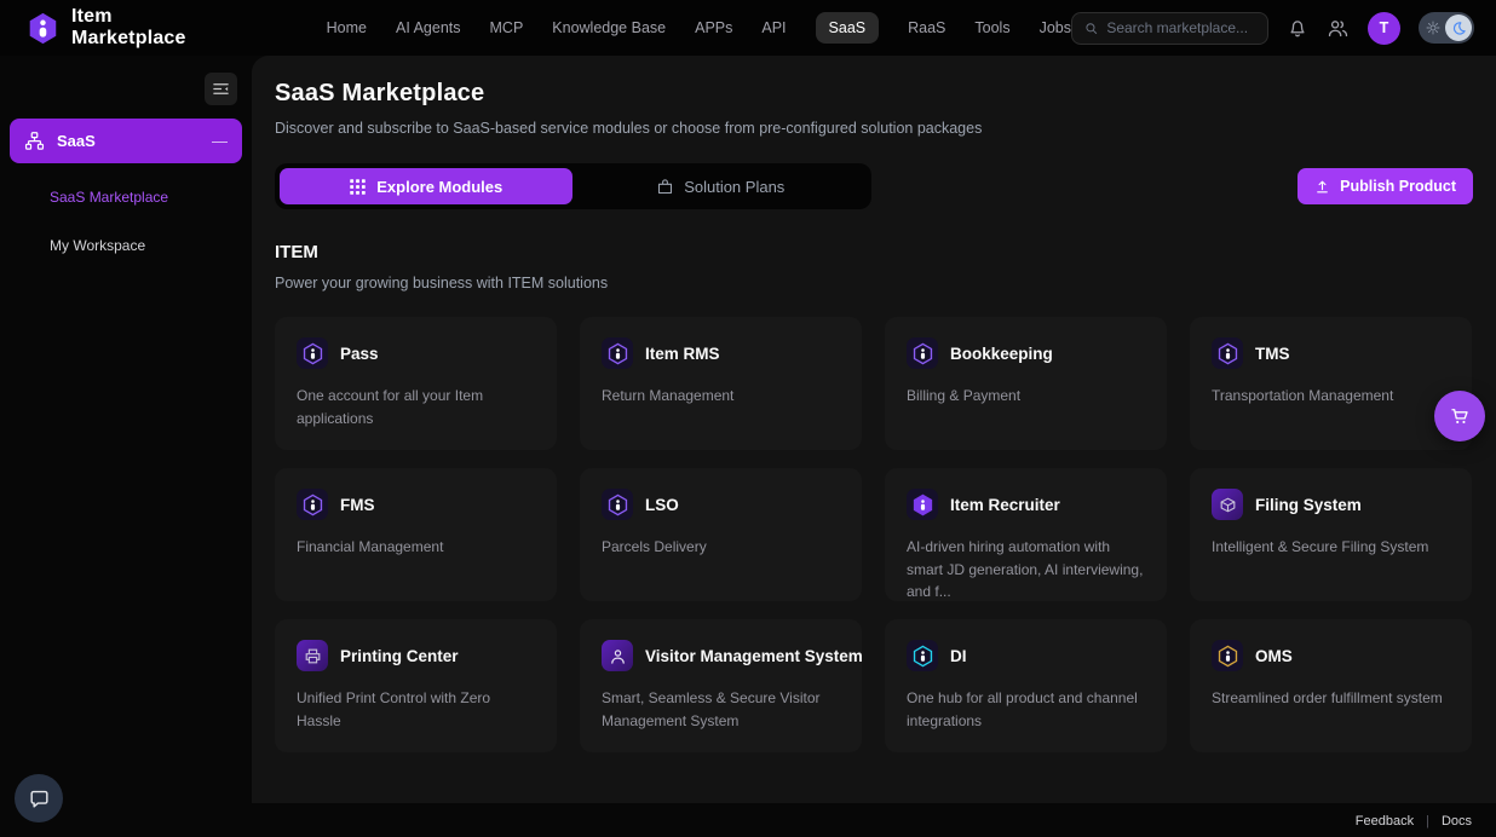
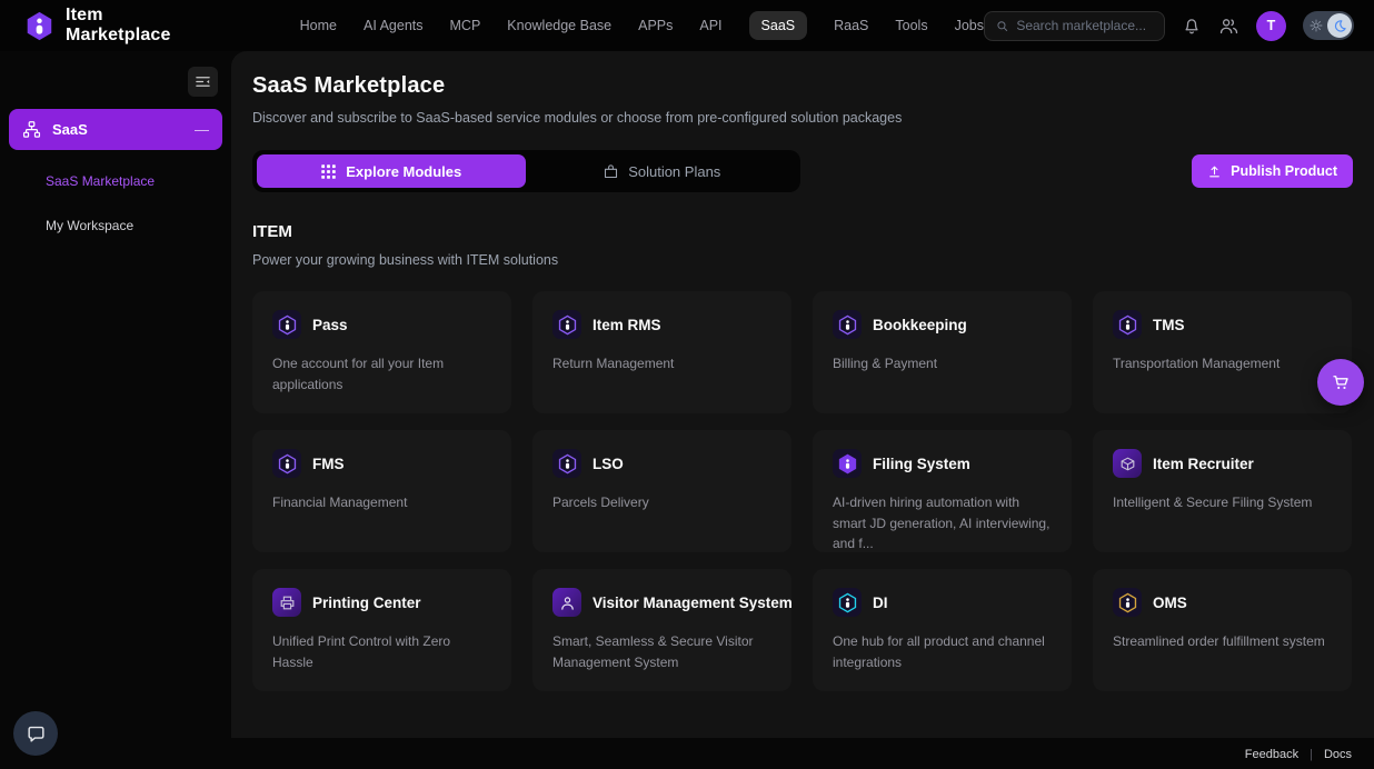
  Item Marketplace
  Home
  AI Agents
  MCP
  Knowledge Base
  APPs
  API
  SaaS
  RaaS
  Tools
  Jobs
  Search marketplace...
  T
  SaaS
  —
  SaaS Marketplace
  My Workspace
  SaaS Marketplace
  Discover and subscribe to SaaS-based service modules or choose from pre-configured solution packages
  Explore Modules
  Solution Plans
  Publish Product
  ITEM
  Power your growing business with ITEM solutions
  Pass
  One account for all your Item applications
  Item RMS
  Return Management
  Bookkeeping
  Billing & Payment
  TMS
  Transportation Management
  FMS
  Financial Management
  LSO
  Parcels Delivery
- Item Recruiter
+ Filing System
  AI-driven hiring automation with smart JD generation, AI interviewing, and f...
- Filing System
+ Item Recruiter
  Intelligent & Secure Filing System
  Printing Center
  Unified Print Control with Zero Hassle
  Visitor Management System
  Smart, Seamless & Secure Visitor Management System
  DI
  One hub for all product and channel integrations
  OMS
  Streamlined order fulfillment system
  Feedback
  |
  Docs
